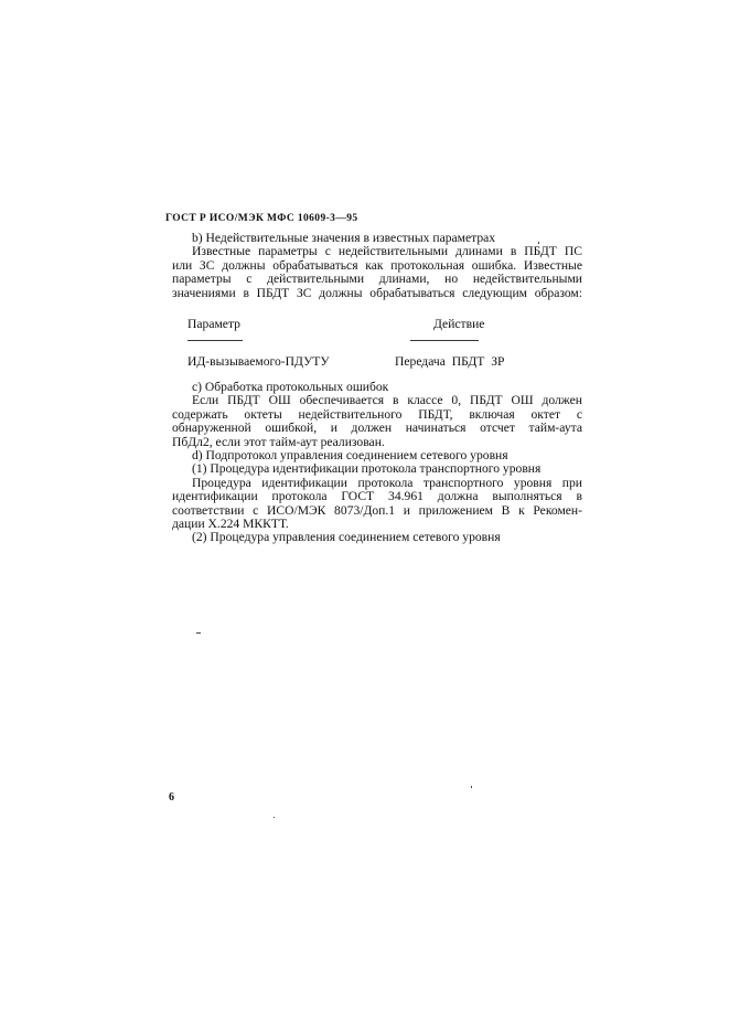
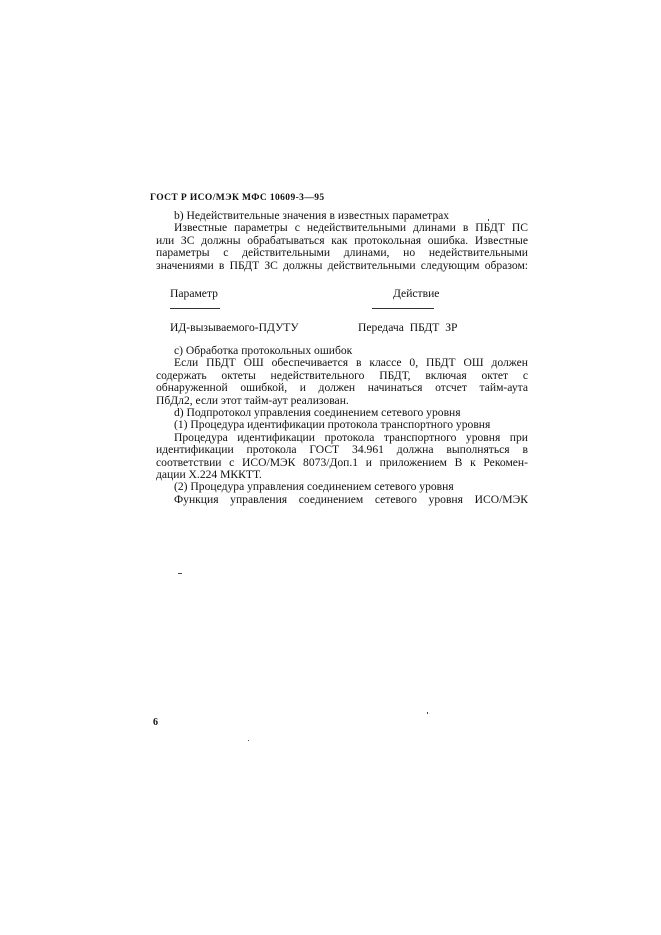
  ГОСТ Р ИСО/МЭК МФС 10609-3—95
  b) Недействительные значения в известных параметрах
  Известные параметры с недействительными длинами в ПБДТ ПС
  или ЗС должны обрабатываться как протокольная ошибка. Известные
  параметры с действительными длинами, но недействительными
- значениями в ПБДТ ЗС должны обрабатываться следующим образом:
+ значениями в ПБДТ ЗС должны действительными следующим образом:
  Параметр
  Действие
  ИД-вызываемого-ПДУТУ
  Передача ПБДТ ЗР
  c) Обработка протокольных ошибок
  Если ПБДТ ОШ обеспечивается в классе 0, ПБДТ ОШ должен
  содержать октеты недействительного ПБДТ, включая октет с
  обнаруженной ошибкой, и должен начинаться отсчет тайм-аута
  ПбДл2, если этот тайм-аут реализован.
  d) Подпротокол управления соединением сетевого уровня
  (1) Процедура идентификации протокола транспортного уровня
  Процедура идентификации протокола транспортного уровня при
  идентификации протокола ГОСТ 34.961 должна выполняться в
  соответствии с ИСО/МЭК 8073/Доп.1 и приложением В к Рекомен-
  дации X.224 МККТТ.
  (2) Процедура управления соединением сетевого уровня
+ Функция управления соединением сетевого уровня ИСО/МЭК
  6
